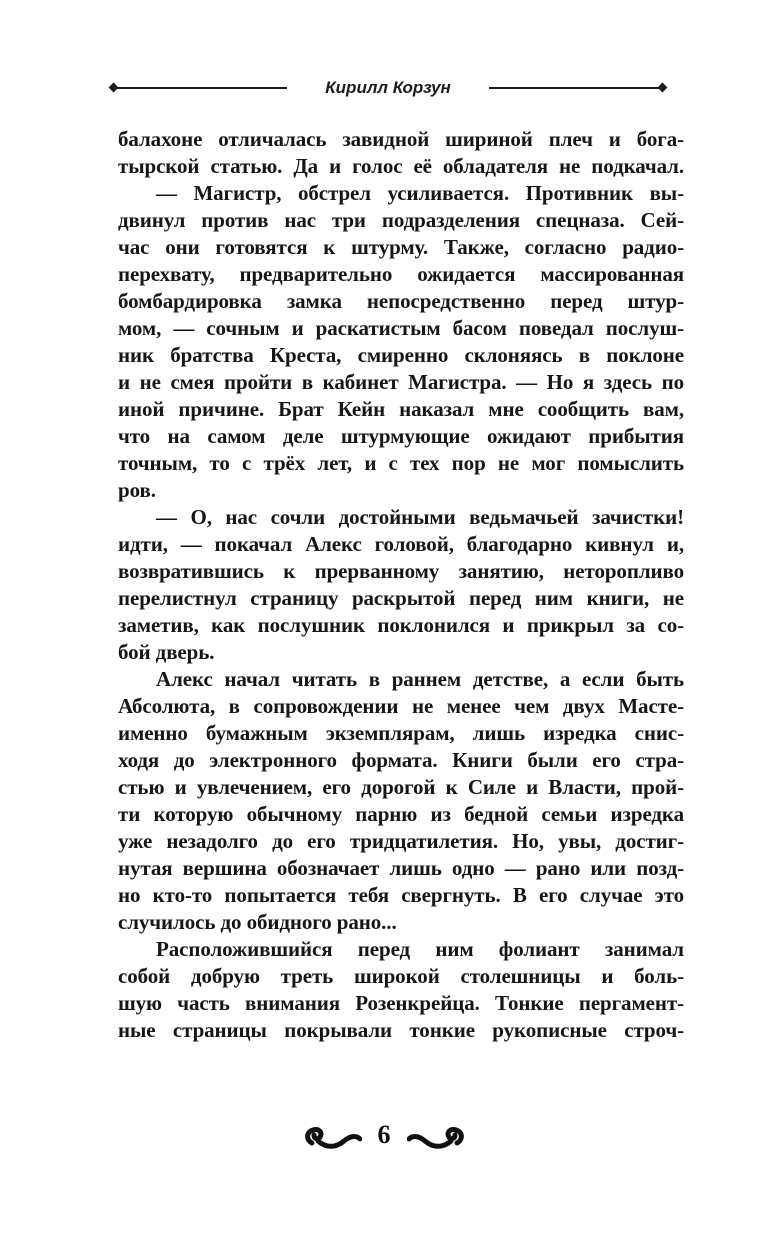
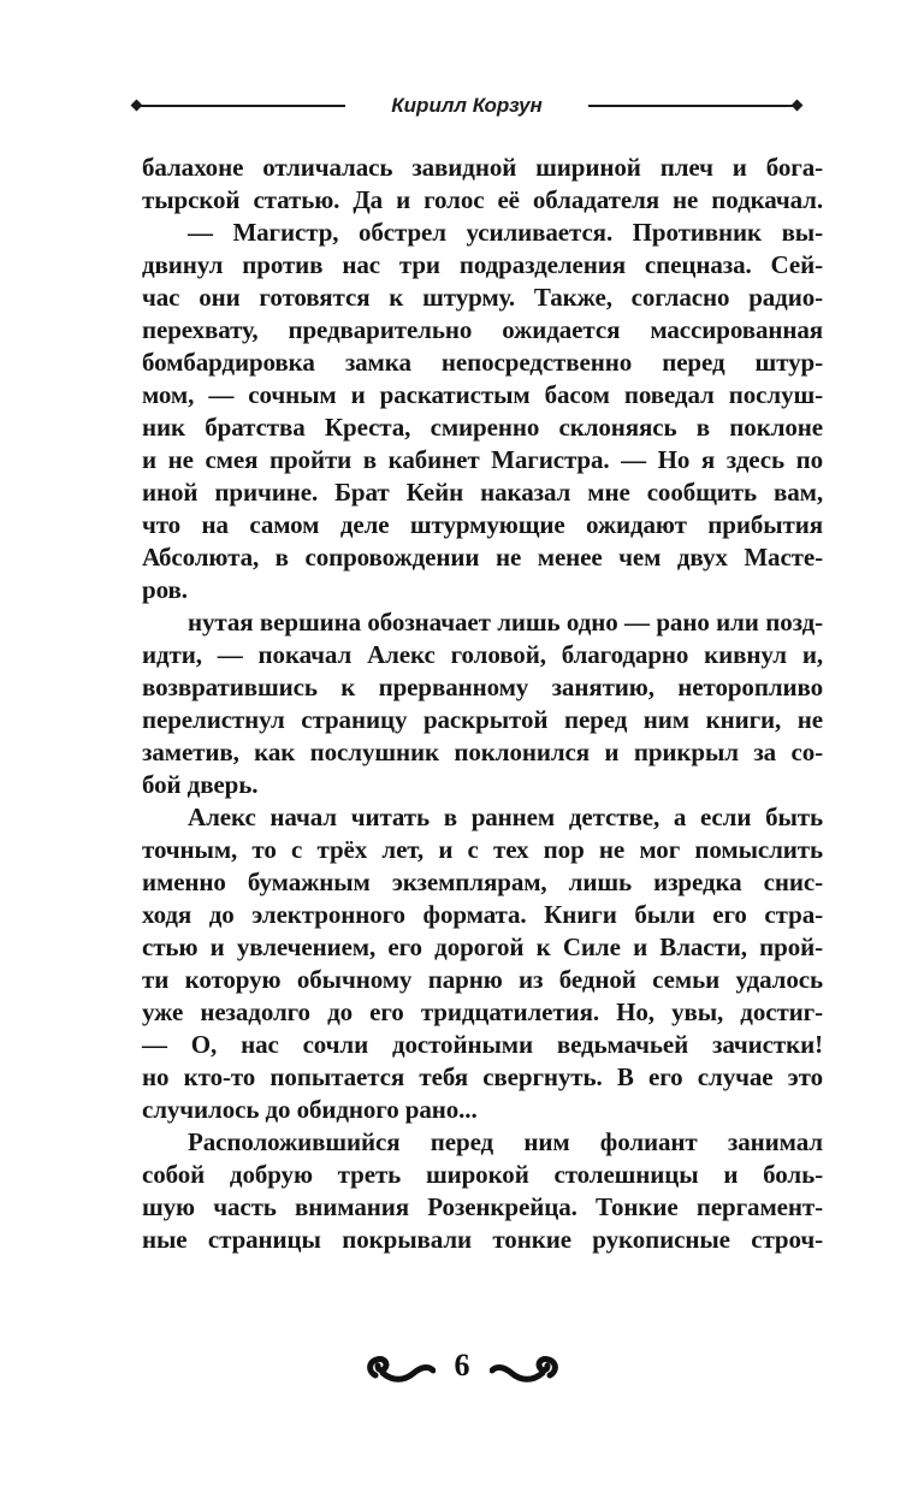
  Кирилл Корзун
  балахоне отличалась завидной шириной плеч и бога-
  тырской статью. Да и голос её обладателя не подкачал.
  — Магистр, обстрел усиливается. Противник вы-
  двинул против нас три подразделения спецназа. Сей-
  час они готовятся к штурму. Также, согласно радио-
  перехвату, предварительно ожидается массированная
  бомбардировка замка непосредственно перед штур-
  мом, — сочным и раскатистым басом поведал послуш-
  ник братства Креста, смиренно склоняясь в поклоне
  и не смея пройти в кабинет Магистра. — Но я здесь по
  иной причине. Брат Кейн наказал мне сообщить вам,
  что на самом деле штурмующие ожидают прибытия
- точным, то с трёх лет, и с тех пор не мог помыслить
+ Абсолюта, в сопровождении не менее чем двух Масте-
  ров.
- — О, нас сочли достойными ведьмачьей зачистки!
+ нутая вершина обозначает лишь одно — рано или позд-
  идти, — покачал Алекс головой, благодарно кивнул и,
  возвратившись к прерванному занятию, неторопливо
  перелистнул страницу раскрытой перед ним книги, не
  заметив, как послушник поклонился и прикрыл за со-
  бой дверь.
  Алекс начал читать в раннем детстве, а если быть
- Абсолюта, в сопровождении не менее чем двух Масте-
+ точным, то с трёх лет, и с тех пор не мог помыслить
  именно бумажным экземплярам, лишь изредка снис-
  ходя до электронного формата. Книги были его стра-
  стью и увлечением, его дорогой к Силе и Власти, прой-
- ти которую обычному парню из бедной семьи изредка
+ ти которую обычному парню из бедной семьи удалось
  уже незадолго до его тридцатилетия. Но, увы, достиг-
- нутая вершина обозначает лишь одно — рано или позд-
+ — О, нас сочли достойными ведьмачьей зачистки!
  но кто-то попытается тебя свергнуть. В его случае это
  случилось до обидного рано...
  Расположившийся перед ним фолиант занимал
  собой добрую треть широкой столешницы и боль-
  шую часть внимания Розенкрейца. Тонкие пергамент-
  ные страницы покрывали тонкие рукописные строч-
  6
